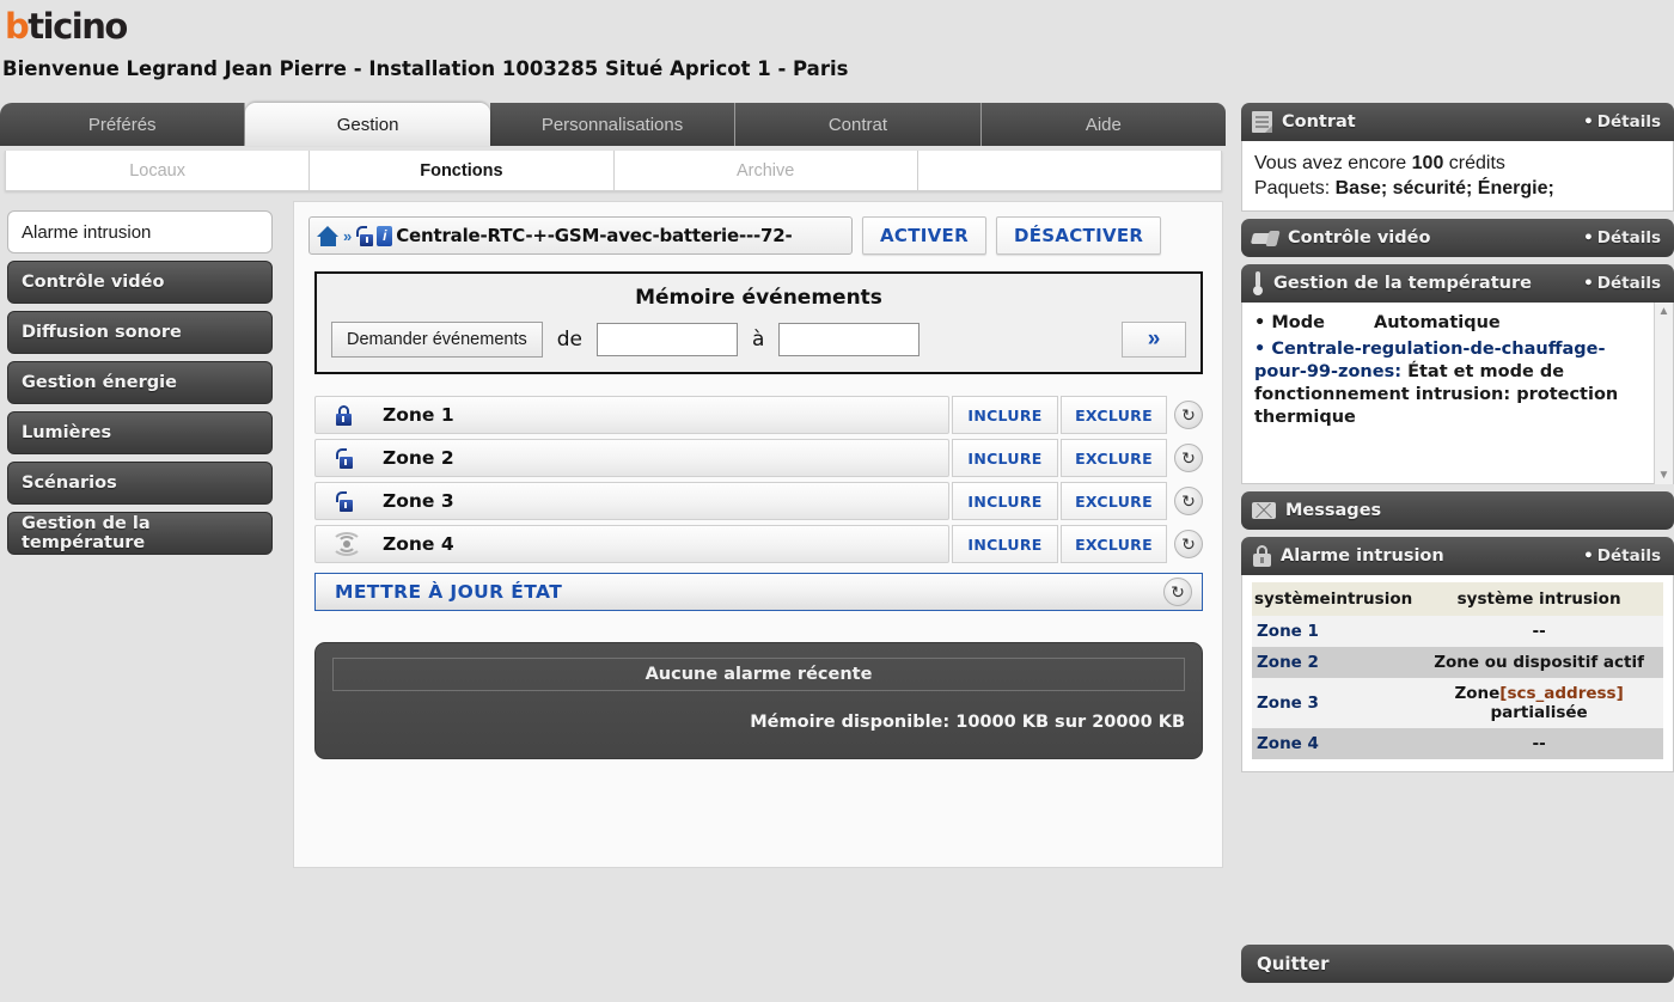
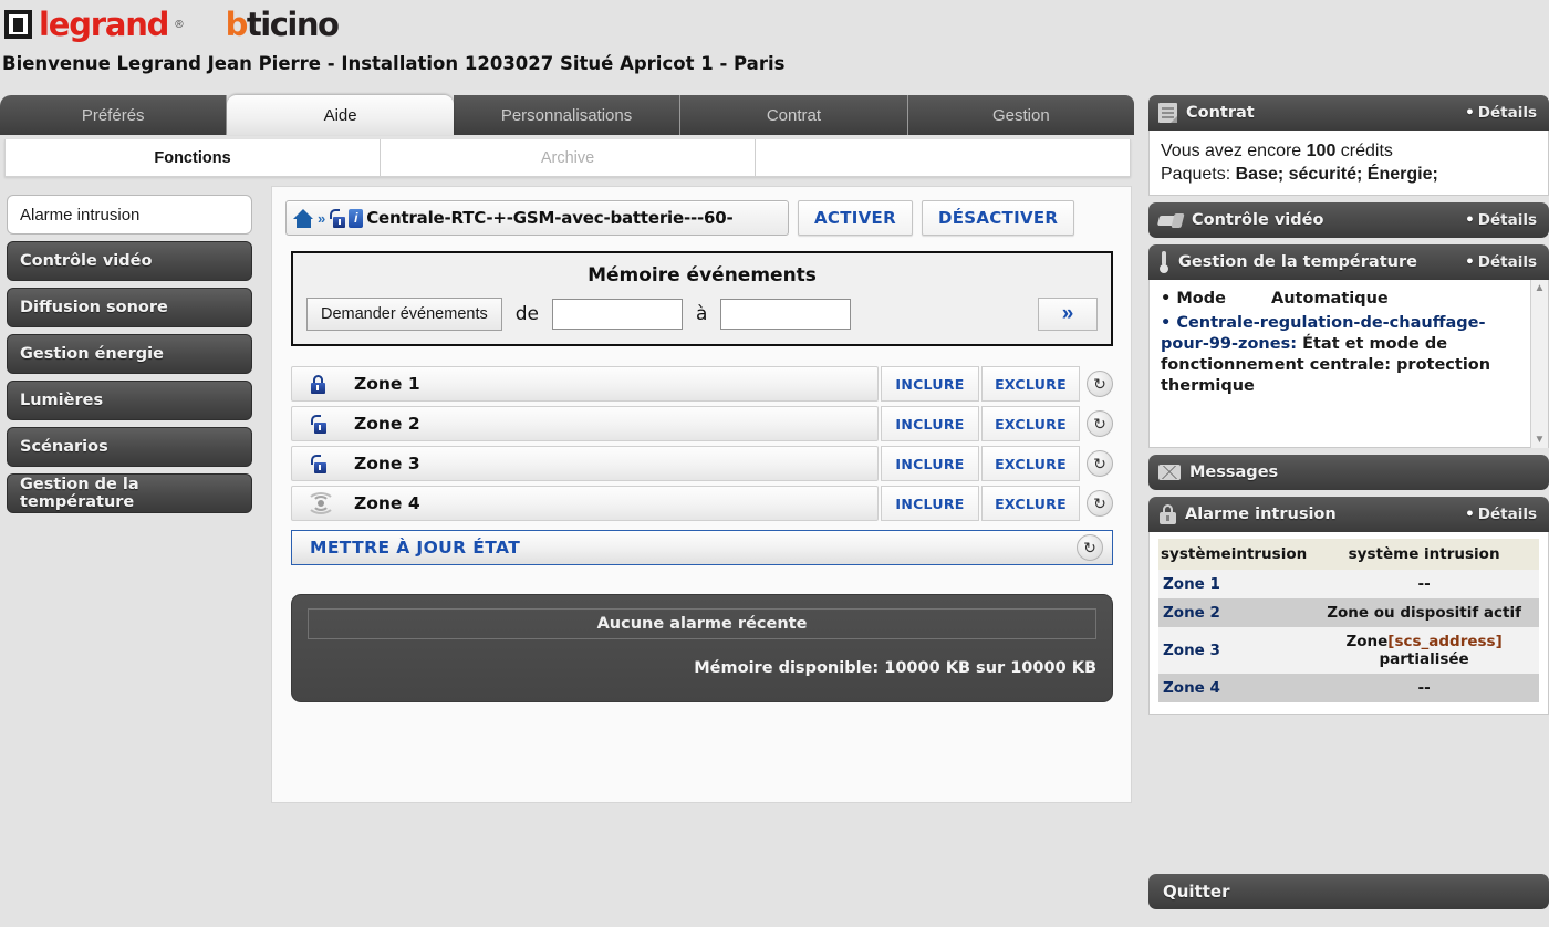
+ legrand
+ ®
  bticino
- Bienvenue Legrand Jean Pierre - Installation 1003285 Situé Apricot 1 - Paris
+ Bienvenue Legrand Jean Pierre - Installation 1203027 Situé Apricot 1 - Paris
  Préférés
- Gestion
+ Aide
  Personnalisations
  Contrat
- Aide
+ Gestion
- Locaux
  Fonctions
  Archive
  Alarme intrusion
  Contrôle vidéo
  Diffusion sonore
  Gestion énergie
  Lumières
  Scénarios
  Gestion de la température
  »
  i
- Centrale-RTC-+-GSM-avec-batterie---72-
+ Centrale-RTC-+-GSM-avec-batterie---60-
  ACTIVER
  DÉSACTIVER
  Mémoire événements
  Demander événements
  de
  à
  »
  Zone 1
  INCLURE
  EXCLURE
  ↻
  Zone 2
  INCLURE
  EXCLURE
  ↻
  Zone 3
  INCLURE
  EXCLURE
  ↻
  Zone 4
  INCLURE
  EXCLURE
  ↻
  METTRE À JOUR ÉTAT
  ↻
  Aucune alarme récente
- Mémoire disponible: 10000 KB sur 20000 KB
+ Mémoire disponible: 10000 KB sur 10000 KB
  Contrat
  • Détails
  Vous avez encore 100 crédits
  Paquets: Base; sécurité; Énergie;
  Contrôle vidéo
  • Détails
  Gestion de la température
  • Détails
  • Mode
  Automatique
- • Centrale-regulation-de-chauffage-pour-99-zones: État et mode de fonctionnement intrusion: protection thermique
+ • Centrale-regulation-de-chauffage-pour-99-zones: État et mode de fonctionnement centrale: protection thermique
  ▲
  ▼
  Messages
  Alarme intrusion
  • Détails
  systèmeintrusion	système intrusion
  Zone 1	--
  Zone 2	Zone ou dispositif actif
  Zone 3	Zone[scs_address] partialisée
  Zone 4	--
  Quitter
